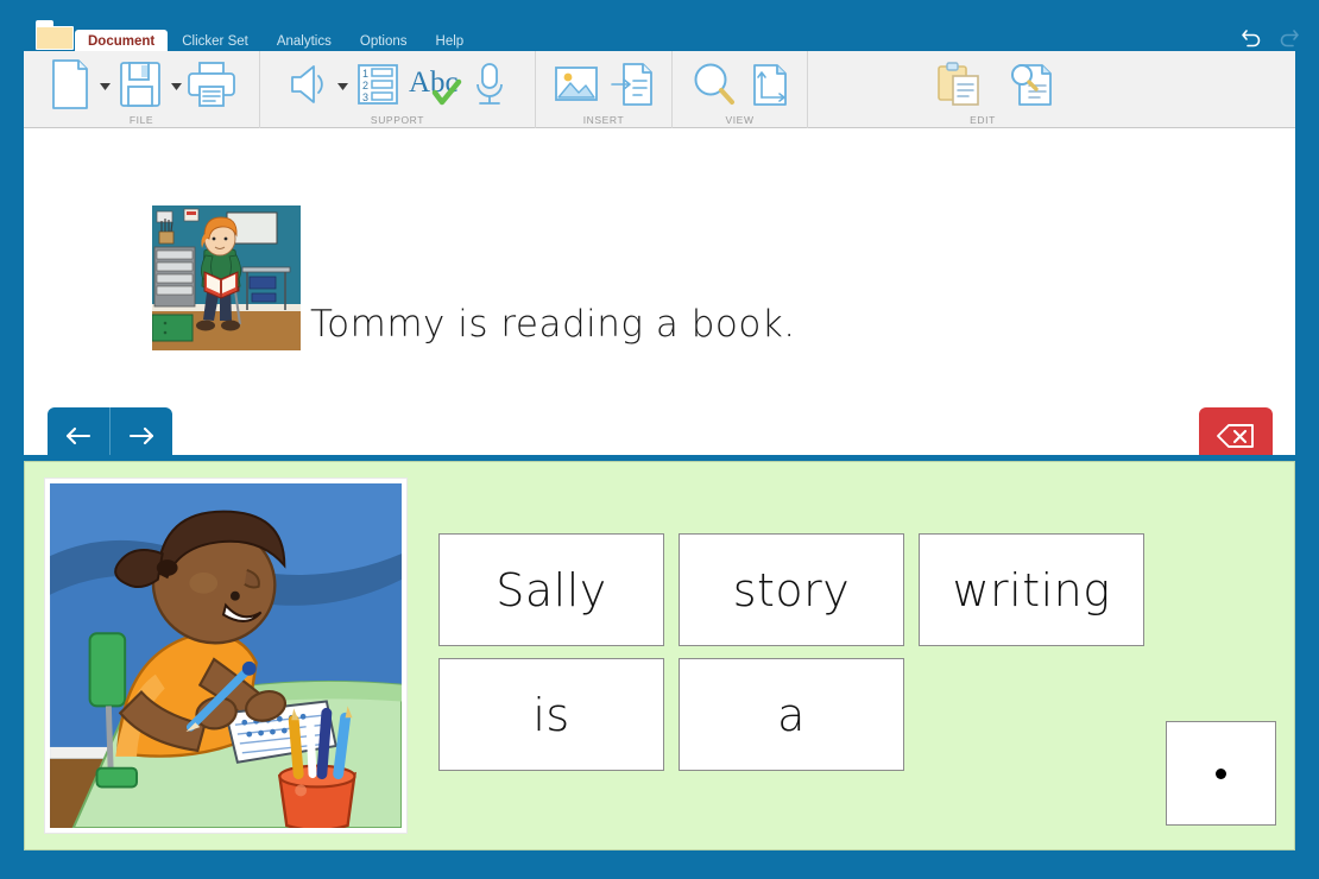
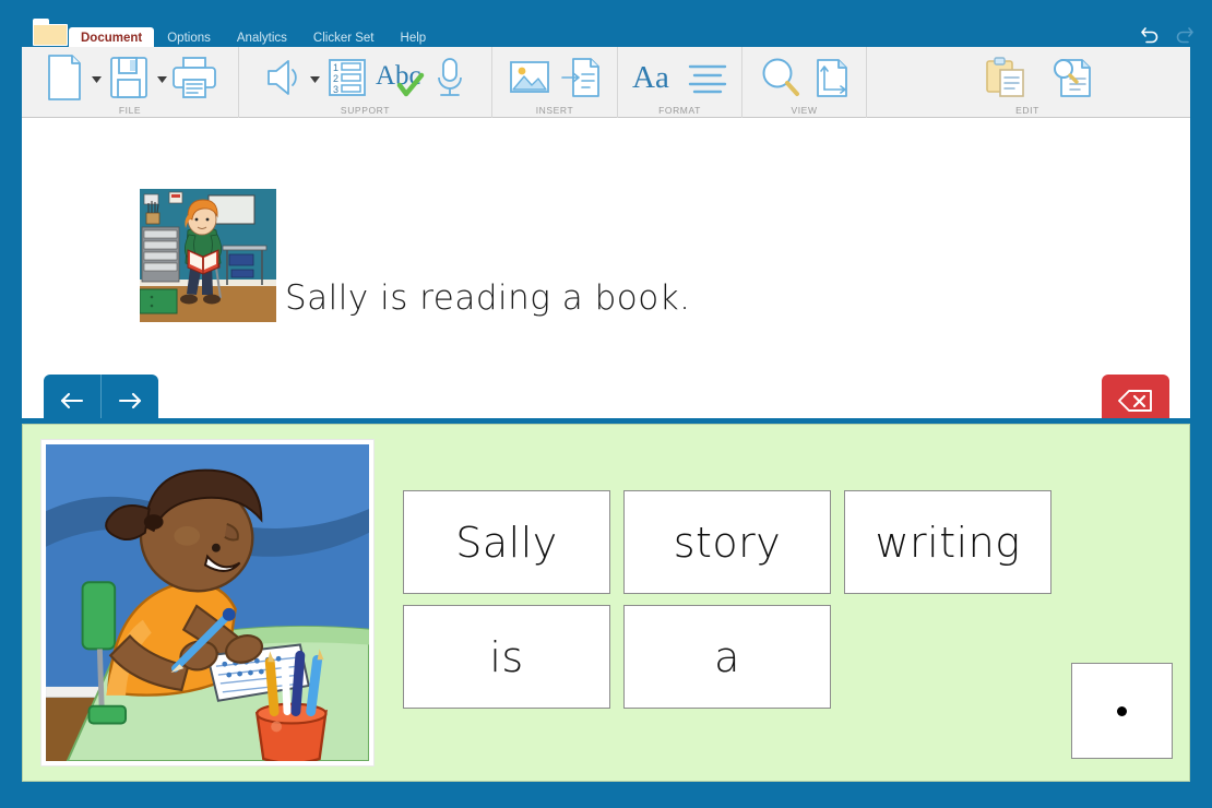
  Document
- Clicker Set
+ Options
  Analytics
- Options
+ Clicker Set
  Help
  FILE
  1
  2
  3
  Abc
  SUPPORT
  INSERT
+ Aa
+ FORMAT
  VIEW
  EDIT
- Tommy is reading a book.
+ Sally is reading a book.
  Sally
  story
  writing
  is
  a
